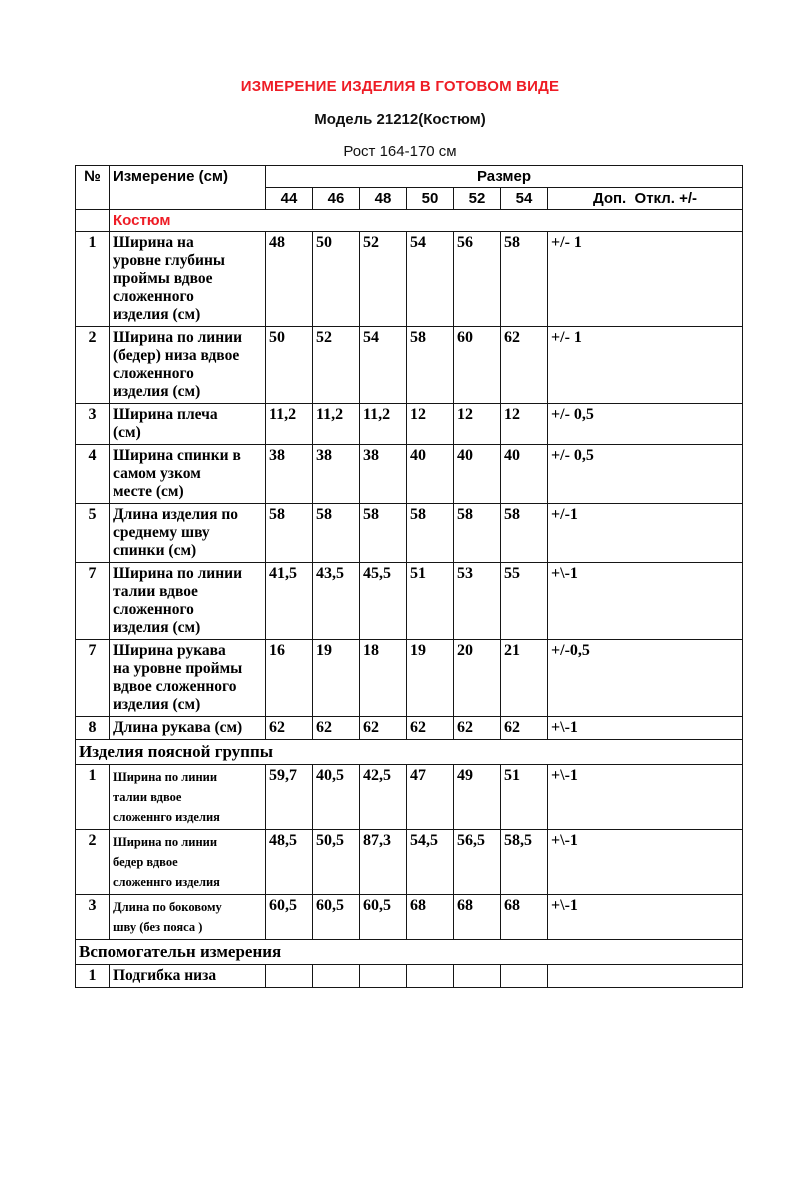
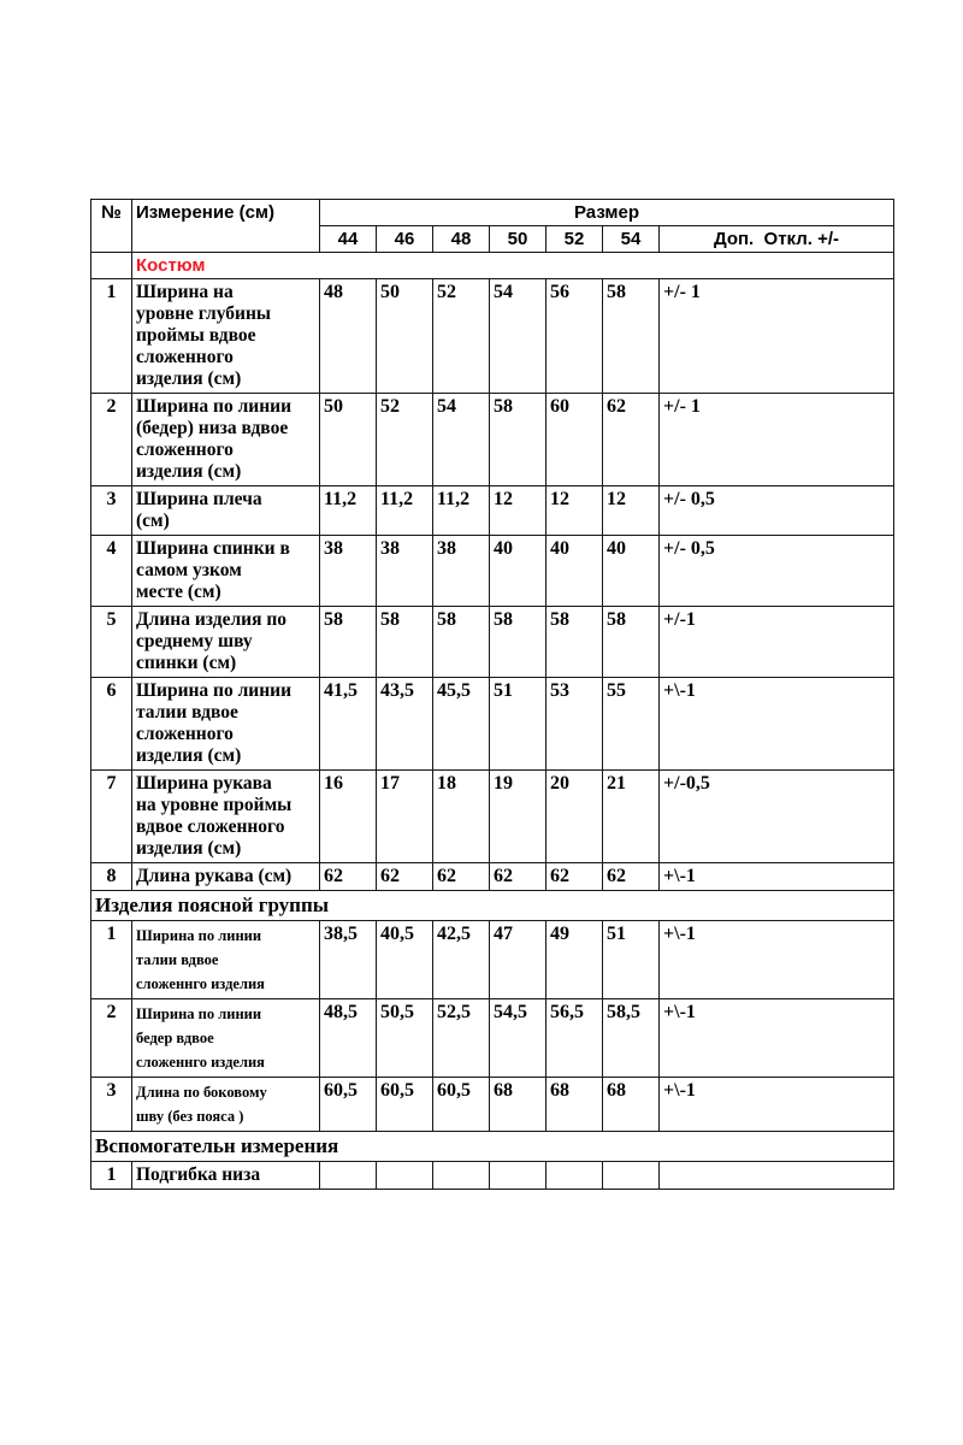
- ИЗМЕРЕНИЕ ИЗДЕЛИЯ В ГОТОВОМ ВИДЕ
- Модель 21212(Костюм)
- Рост 164-170 см
  №	Измерение (см)	Размер
  44	46	48	50	52	54	Доп. Откл. +/-
  	Костюм
  1	Ширина на уровне глубины проймы вдвое сложенного изделия (см)	48	50	52	54	56	58	+/- 1
  2	Ширина по линии (бедер) низа вдвое сложенного изделия (см)	50	52	54	58	60	62	+/- 1
  3	Ширина плеча (см)	11,2	11,2	11,2	12	12	12	+/- 0,5
  4	Ширина спинки в самом узком месте (см)	38	38	38	40	40	40	+/- 0,5
  5	Длина изделия по среднему шву спинки (см)	58	58	58	58	58	58	+/-1
- 7	Ширина по линии талии вдвое сложенного изделия (см)	41,5	43,5	45,5	51	53	55	+\-1
+ 6	Ширина по линии талии вдвое сложенного изделия (см)	41,5	43,5	45,5	51	53	55	+\-1
- 7	Ширина рукава на уровне проймы вдвое сложенного изделия (см)	16	19	18	19	20	21	+/-0,5
+ 7	Ширина рукава на уровне проймы вдвое сложенного изделия (см)	16	17	18	19	20	21	+/-0,5
  8	Длина рукава (см)	62	62	62	62	62	62	+\-1
  Изделия поясной группы
- 1	Ширина по линии талии вдвое сложеннго изделия	59,7	40,5	42,5	47	49	51	+\-1
+ 1	Ширина по линии талии вдвое сложеннго изделия	38,5	40,5	42,5	47	49	51	+\-1
- 2	Ширина по линии бедер вдвое сложеннго изделия	48,5	50,5	87,3	54,5	56,5	58,5	+\-1
+ 2	Ширина по линии бедер вдвое сложеннго изделия	48,5	50,5	52,5	54,5	56,5	58,5	+\-1
  3	Длина по боковому шву (без пояса )	60,5	60,5	60,5	68	68	68	+\-1
  Вспомогательн измерения
  1	Подгибка низа
